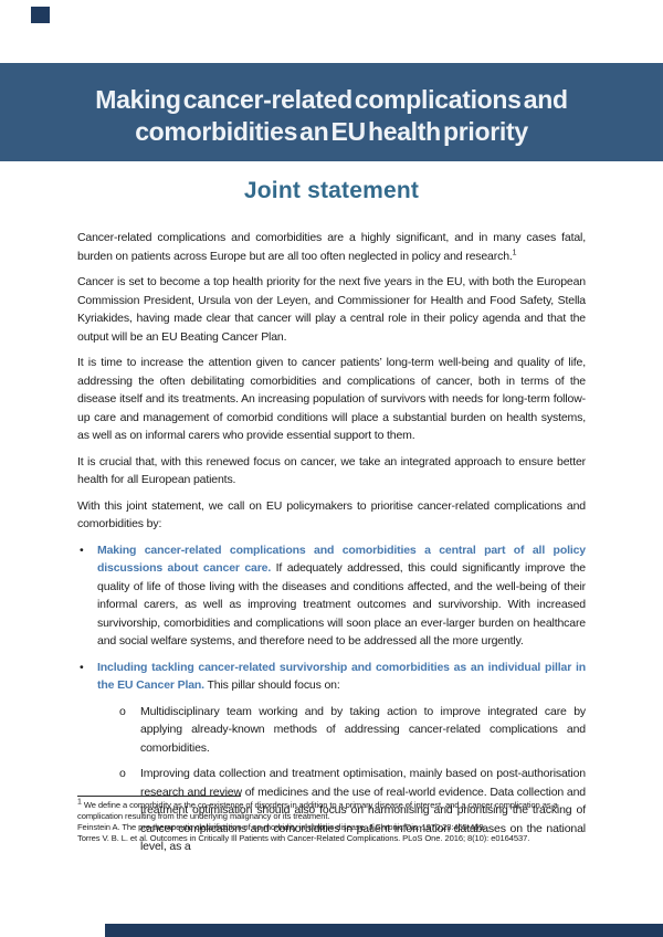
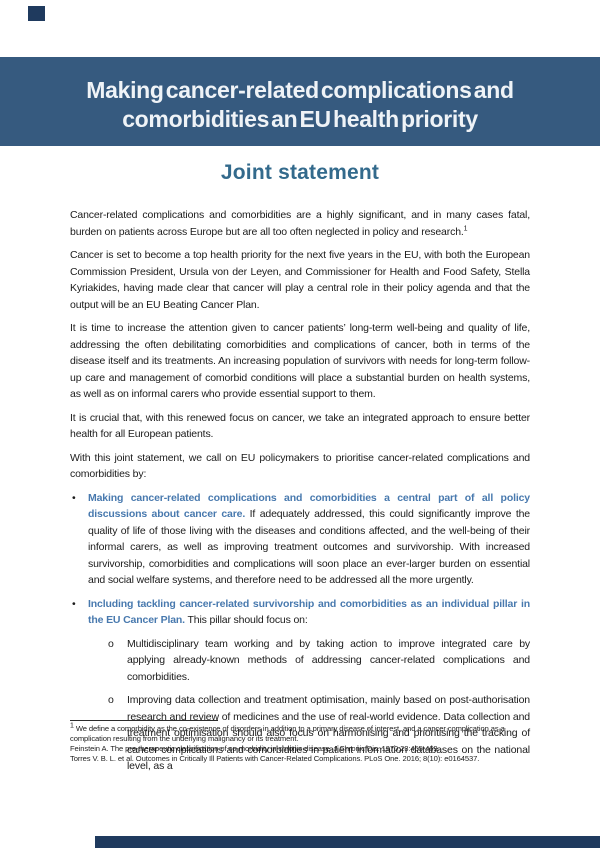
  Making cancer-related complications and
  comorbidities an EU health priority
  Joint statement
  Cancer-related complications and comorbidities are a highly significant, and in many cases fatal, burden on patients across Europe but are all too often neglected in policy and research.
  Cancer is set to become a top health priority for the next five years in the EU, with both the European Commission President, Ursula von der Leyen, and Commissioner for Health and Food Safety, Stella Kyriakides, having made clear that cancer will play a central role in their policy agenda and that the output will be an EU Beating Cancer Plan.
  It is time to increase the attention given to cancer patients’ long-term well-being and quality of life, addressing the often debilitating comorbidities and complications of cancer, both in terms of the disease itself and its treatments. An increasing population of survivors with needs for long-term follow-up care and management of comorbid conditions will place a substantial burden on health systems, as well as on informal carers who provide essential support to them.
  It is crucial that, with this renewed focus on cancer, we take an integrated approach to ensure better health for all European patients.
  With this joint statement, we call on EU policymakers to prioritise cancer-related complications and comorbidities by:
  •
- Making cancer-related complications and comorbidities a central part of all policy discussions about cancer care. If adequately addressed, this could significantly improve the quality of life of those living with the diseases and conditions affected, and the well-being of their informal carers, as well as improving treatment outcomes and survivorship. With increased survivorship, comorbidities and complications will soon place an ever-larger burden on healthcare and social welfare systems, and therefore need to be addressed all the more urgently.
+ Making cancer-related complications and comorbidities a central part of all policy discussions about cancer care. If adequately addressed, this could significantly improve the quality of life of those living with the diseases and conditions affected, and the well-being of their informal carers, as well as improving treatment outcomes and survivorship. With increased survivorship, comorbidities and complications will soon place an ever-larger burden on essential and social welfare systems, and therefore need to be addressed all the more urgently.
  •
  Including tackling cancer-related survivorship and comorbidities as an individual pillar in the EU Cancer Plan. This pillar should focus on:
  o
  Multidisciplinary team working and by taking action to improve integrated care by applying already-known methods of addressing cancer-related complications and comorbidities.
  o
  Improving data collection and treatment optimisation, mainly based on post-authorisation research and review of medicines and the use of real-world evidence. Data collection and treatment optimisation should also focus on harmonising and prioritising the tracking of cancer complications and comorbidities in patient information databases on the national level, as a
  We define a comorbidity as the co-existence of disorders in addition to a primary disease of interest, and a cancer complication as a complication resulting from the underlying malignancy or its treatment.
  Feinstein A. The pre-therapeutic classification of co-morbidity in chronic disease. J Chronic Dis. 1970;23:455-469.
  Torres V. B. L. et al. Outcomes in Critically Ill Patients with Cancer-Related Complications. PLoS One. 2016; 8(10): e0164537.
